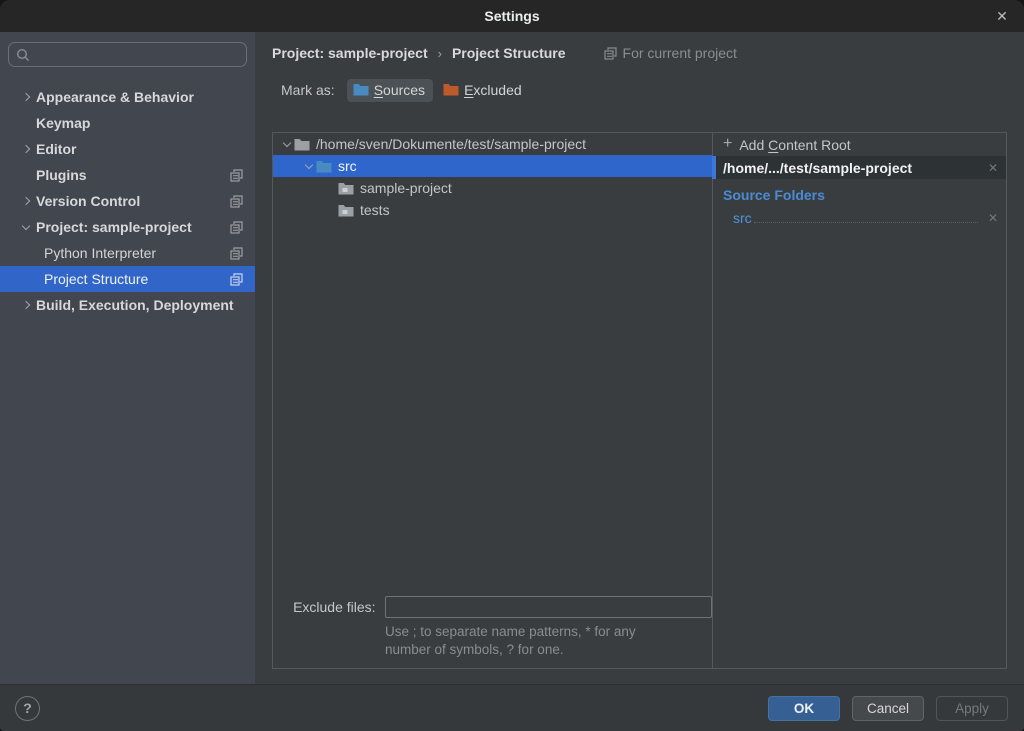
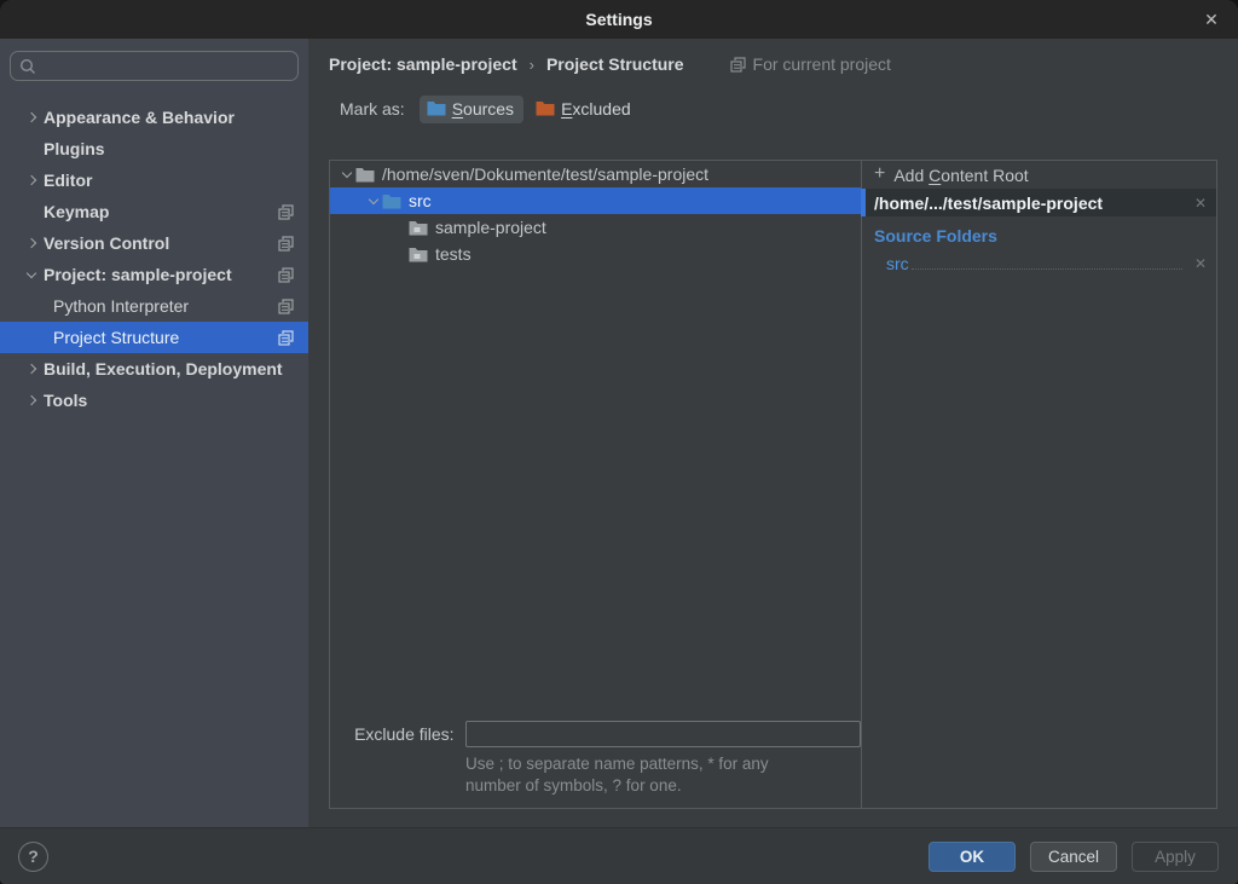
  Settings
  ✕
  Appearance & Behavior
- Keymap
+ Plugins
  Editor
- Plugins
+ Keymap
  Version Control
  Project: sample-project
  Python Interpreter
  Project Structure
  Build, Execution, Deployment
+ Tools
  Project: sample-project
  ›
  Project Structure
  For current project
  Mark as:
  Sources
  Excluded
  /home/sven/Dokumente/test/sample-project
  src
  sample-project
  tests
  Exclude files:
  Use ; to separate name patterns, * for any
  number of symbols, ? for one.
  +
  Add Content Root
  /home/.../test/sample-project
  ✕
  Source Folders
  src
  ✕
  ?
  OK
  Cancel
  Apply
